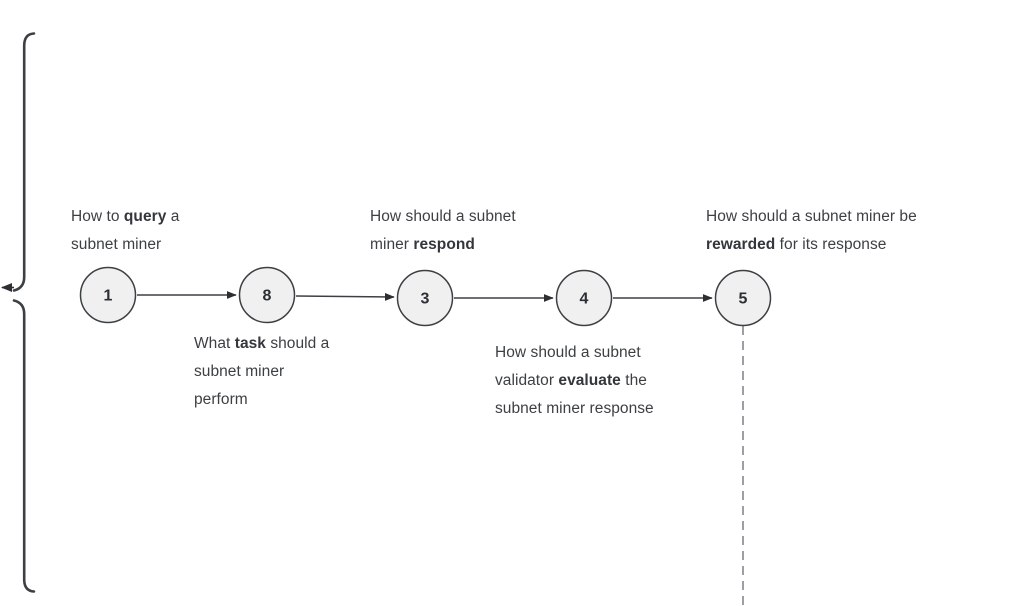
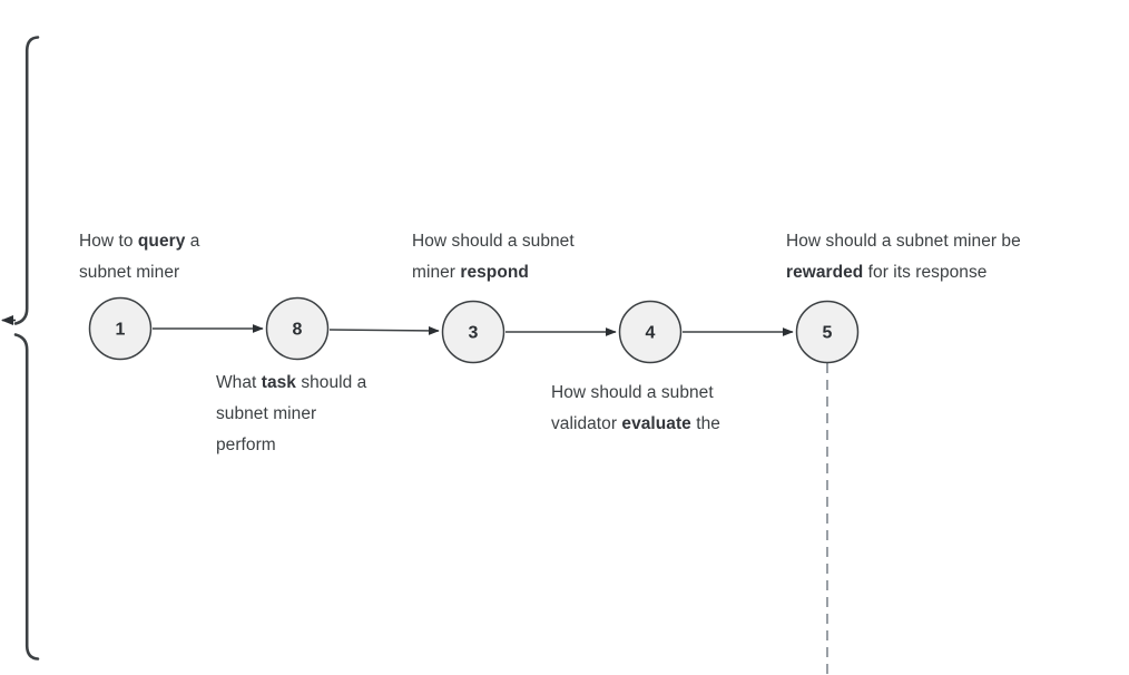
  1
  8
  3
  4
  5
  How to query a
  subnet miner
  What task should a
  subnet miner
  perform
  How should a subnet
  miner respond
  How should a subnet
  validator evaluate the
- subnet miner response
  How should a subnet miner be
  rewarded for its response
